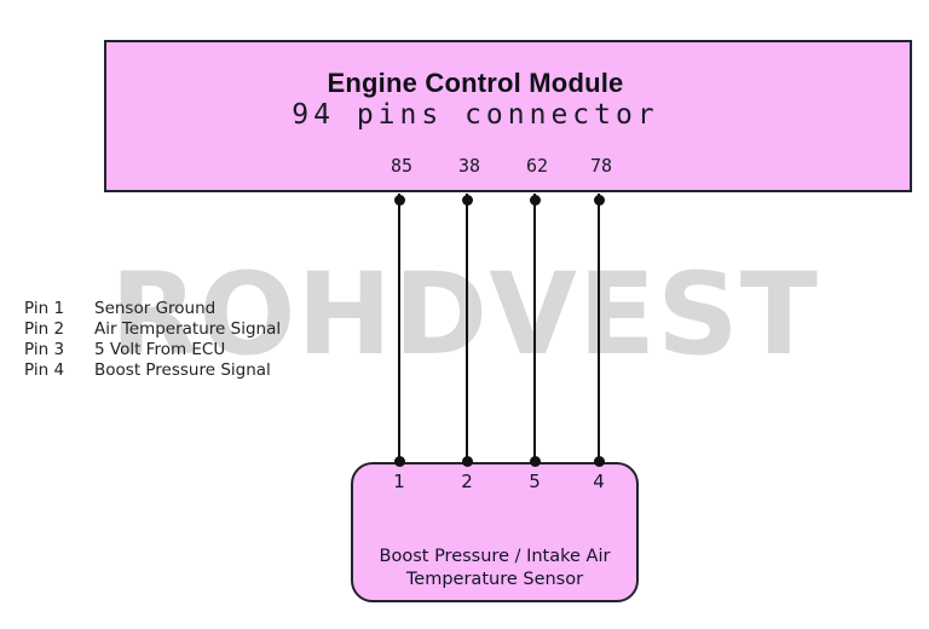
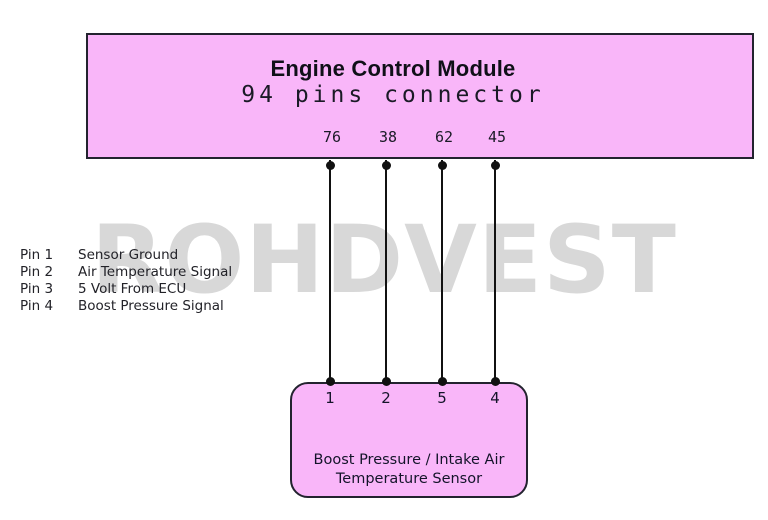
  ROHDEST
  Engine Control Module
  94 pins connector
- 85
+ 76
  38
  62
- 78
+ 45
  Pin 1
  Sensor Ground
  Pin 2
  Air Temperature Signal
  Pin 3
  5 Volt From ECU
  Pin 4
  Boost Pressure Signal
  1
  2
  5
  4
  Boost Pressure / Intake Air
  Temperature Sensor
